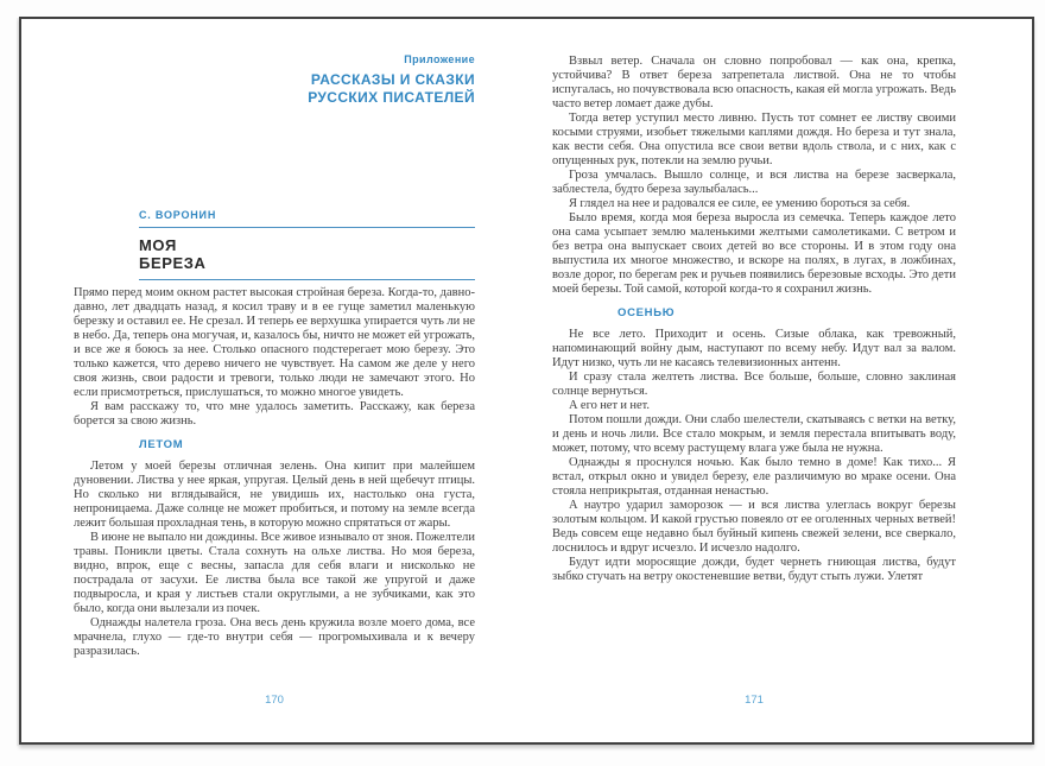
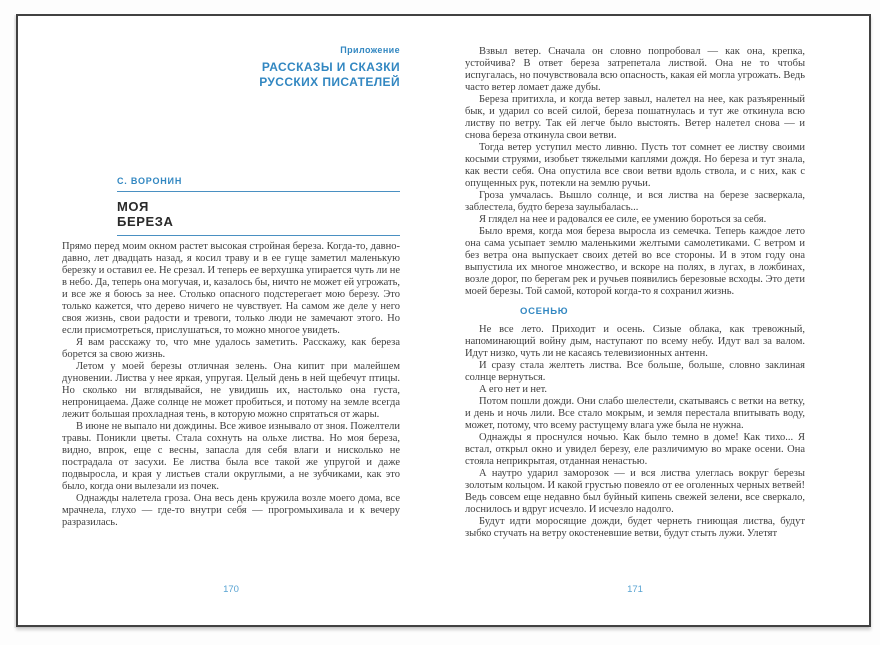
  Приложение
  РАССКАЗЫ И СКАЗКИ
  РУССКИХ ПИСАТЕЛЕЙ
  С. ВОРОНИН
  МОЯ
  БЕРЕЗА
  Прямо перед моим окном растет высокая стройная береза. Когда-то, давно-давно, лет двадцать назад, я косил траву и в ее гуще заметил маленькую березку и оставил ее. Не срезал. И теперь ее верхушка упирается чуть ли не в небо. Да, теперь она могучая, и, казалось бы, ничто не может ей угрожать, и все же я боюсь за нее. Столько опасного подстерегает мою березу. Это только кажется, что дерево ничего не чувствует. На самом же деле у него своя жизнь, свои радости и тревоги, только люди не замечают этого. Но если присмотреться, прислушаться, то можно многое увидеть.
  Я вам расскажу то, что мне удалось заметить. Расскажу, как береза борется за свою жизнь.
- ЛЕТОМ
  Летом у моей березы отличная зелень. Она кипит при малейшем дуновении. Листва у нее яркая, упругая. Целый день в ней щебечут птицы. Но сколько ни вглядывайся, не увидишь их, настолько она густа, непроницаема. Даже солнце не может пробиться, и потому на земле всегда лежит большая прохладная тень, в которую можно спрятаться от жары.
  В июне не выпало ни дождины. Все живое изнывало от зноя. Пожелтели травы. Поникли цветы. Стала сохнуть на ольхе листва. Но моя береза, видно, впрок, еще с весны, запасла для себя влаги и нисколько не пострадала от засухи. Ее листва была все такой же упругой и даже подвыросла, и края у листьев стали округлыми, а не зубчиками, как это было, когда они вылезали из почек.
  Однажды налетела гроза. Она весь день кружила возле моего дома, все мрачнела, глухо — где-то внутри себя — прогромыхивала и к вечеру разразилась.
  170
  Взвыл ветер. Сначала он словно попробовал — как она, крепка, устойчива? В ответ береза затрепетала листвой. Она не то чтобы испугалась, но почувствовала всю опасность, какая ей могла угрожать. Ведь часто ветер ломает даже дубы.
+ Береза притихла, и когда ветер завыл, налетел на нее, как разъяренный бык, и ударил со всей силой, береза пошатнулась и тут же откинула всю листву по ветру. Так ей легче было выстоять. Ветер налетел снова — и снова береза откинула свои ветви.
  Тогда ветер уступил место ливню. Пусть тот сомнет ее листву своими косыми струями, изобьет тяжелыми каплями дождя. Но береза и тут знала, как вести себя. Она опустила все свои ветви вдоль ствола, и с них, как с опущенных рук, потекли на землю ручьи.
  Гроза умчалась. Вышло солнце, и вся листва на березе засверкала, заблестела, будто береза заулыбалась...
  Я глядел на нее и радовался ее силе, ее умению бороться за себя.
  Было время, когда моя береза выросла из семечка. Теперь каждое лето она сама усыпает землю маленькими желтыми самолетиками. С ветром и без ветра она выпускает своих детей во все стороны. И в этом году она выпустила их многое множество, и вскоре на полях, в лугах, в ложбинах, возле дорог, по берегам рек и ручьев появились березовые всходы. Это дети моей березы. Той самой, которой когда-то я сохранил жизнь.
  ОСЕНЬЮ
  Не все лето. Приходит и осень. Сизые облака, как тревожный, напоминающий войну дым, наступают по всему небу. Идут вал за валом. Идут низко, чуть ли не касаясь телевизионных антенн.
  И сразу стала желтеть листва. Все больше, больше, словно заклиная солнце вернуться.
  А его нет и нет.
  Потом пошли дожди. Они слабо шелестели, скатываясь с ветки на ветку, и день и ночь лили. Все стало мокрым, и земля перестала впитывать воду, может, потому, что всему растущему влага уже была не нужна.
  Однажды я проснулся ночью. Как было темно в доме! Как тихо... Я встал, открыл окно и увидел березу, еле различимую во мраке осени. Она стояла неприкрытая, отданная ненастью.
  А наутро ударил заморозок — и вся листва улеглась вокруг березы золотым кольцом. И какой грустью повеяло от ее оголенных черных ветвей! Ведь совсем еще недавно был буйный кипень свежей зелени, все сверкало, лоснилось и вдруг исчезло. И исчезло надолго.
  Будут идти моросящие дожди, будет чернеть гниющая листва, будут зыбко стучать на ветру окостеневшие ветви, будут стыть лужи. Улетят
  171
